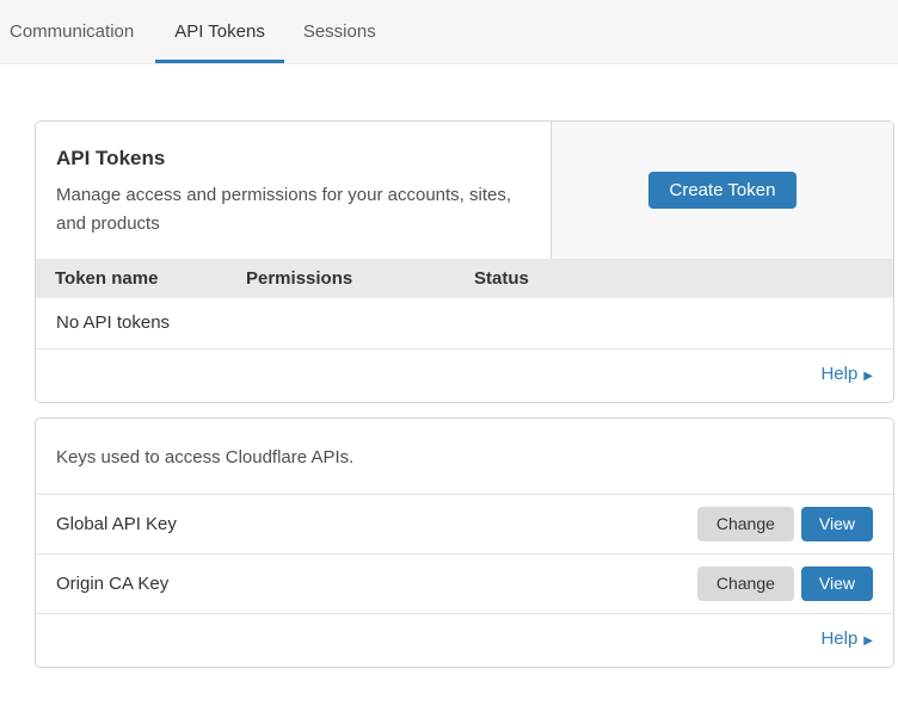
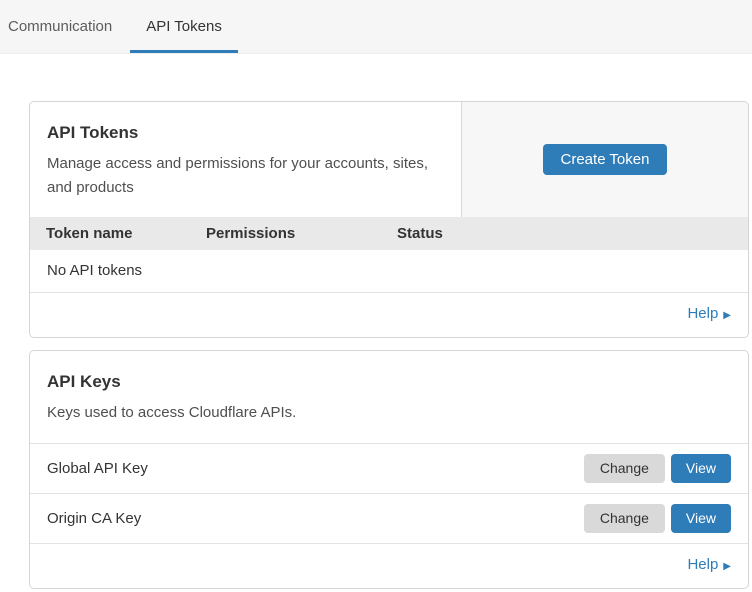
  Communication
  API Tokens
- Sessions
  API Tokens
  Manage access and permissions for your accounts, sites, and products
  Create Token
  Token name
  Permissions
  Status
  No API tokens
  Help ▶
+ API Keys
  Keys used to access Cloudflare APIs.
  Global API Key
  Change
  View
  Origin CA Key
  Change
  View
  Help ▶
